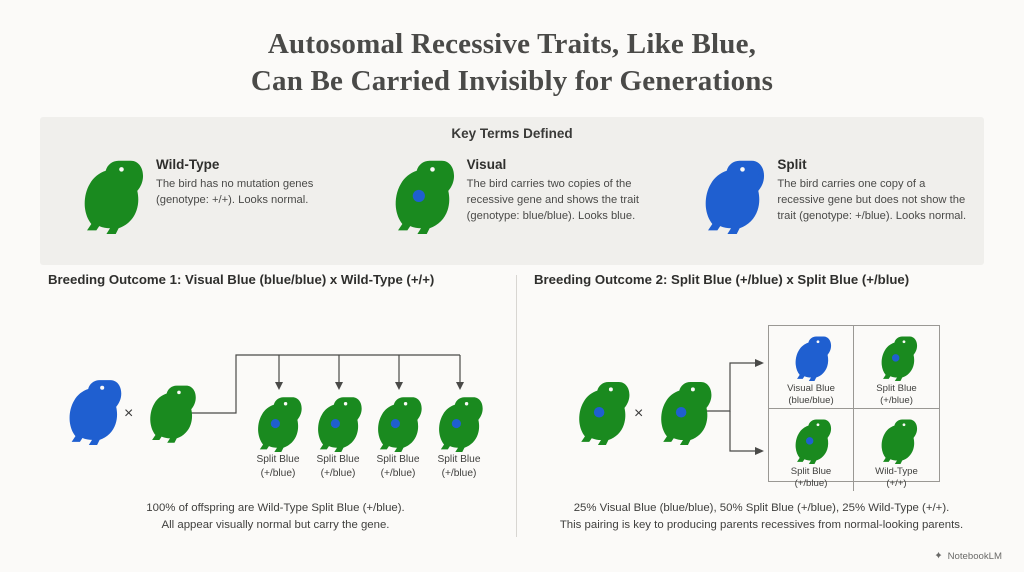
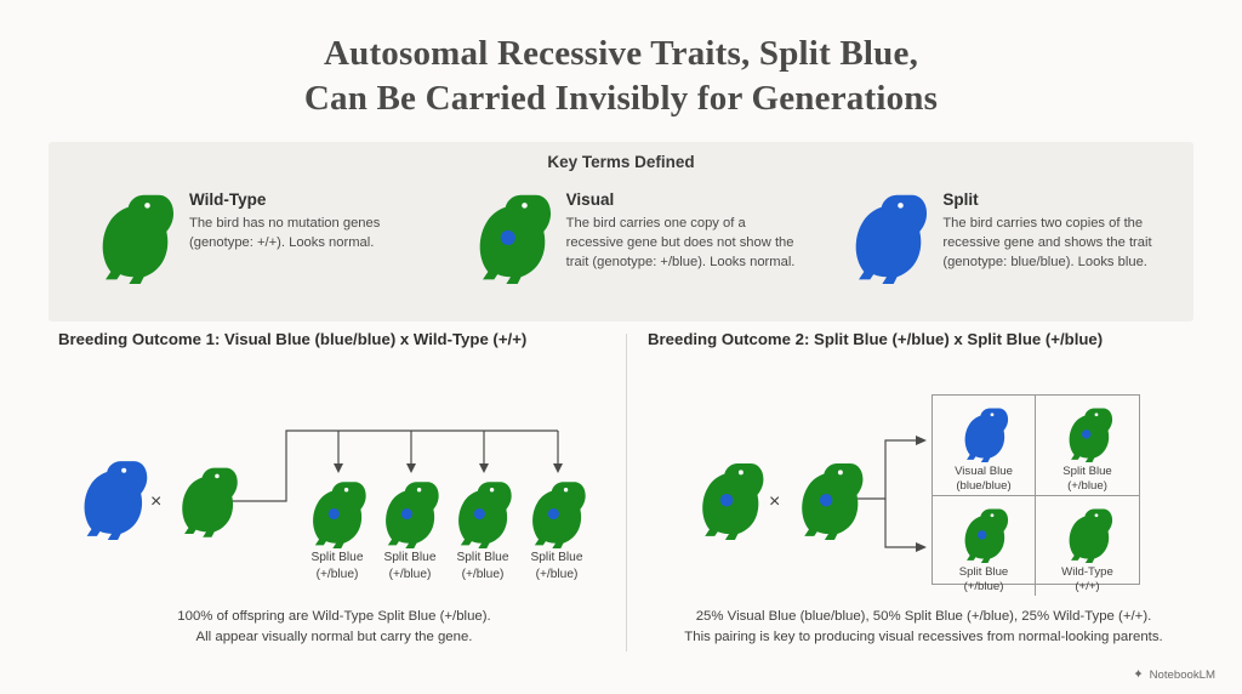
- Autosomal Recessive Traits, Like Blue,
+ Autosomal Recessive Traits, Split Blue,
  Can Be Carried Invisibly for Generations
  Key Terms Defined
  Wild-Type
  The bird has no mutation genes (genotype: +/+). Looks normal.
  Visual
- The bird carries two copies of the recessive gene and shows the trait (genotype: blue/blue). Looks blue.
+ The bird carries one copy of a recessive gene but does not show the trait (genotype: +/blue). Looks normal.
  Split
- The bird carries one copy of a recessive gene but does not show the trait (genotype: +/blue). Looks normal.
+ The bird carries two copies of the recessive gene and shows the trait (genotype: blue/blue). Looks blue.
  Breeding Outcome 1: Visual Blue (blue/blue) x Wild-Type (+/+)
  ×
  Split Blue
  (+/blue)
  Split Blue
  (+/blue)
  Split Blue
  (+/blue)
  Split Blue
  (+/blue)
  100% of offspring are Wild-Type Split Blue (+/blue).
  All appear visually normal but carry the gene.
  Breeding Outcome 2: Split Blue (+/blue) x Split Blue (+/blue)
  ×
  Visual Blue
  (blue/blue)
  Split Blue
  (+/blue)
  Split Blue
  (+/blue)
  Wild-Type
  (+/+)
  25% Visual Blue (blue/blue), 50% Split Blue (+/blue), 25% Wild-Type (+/+).
- This pairing is key to producing parents recessives from normal-looking parents.
+ This pairing is key to producing visual recessives from normal-looking parents.
  NotebookLM
